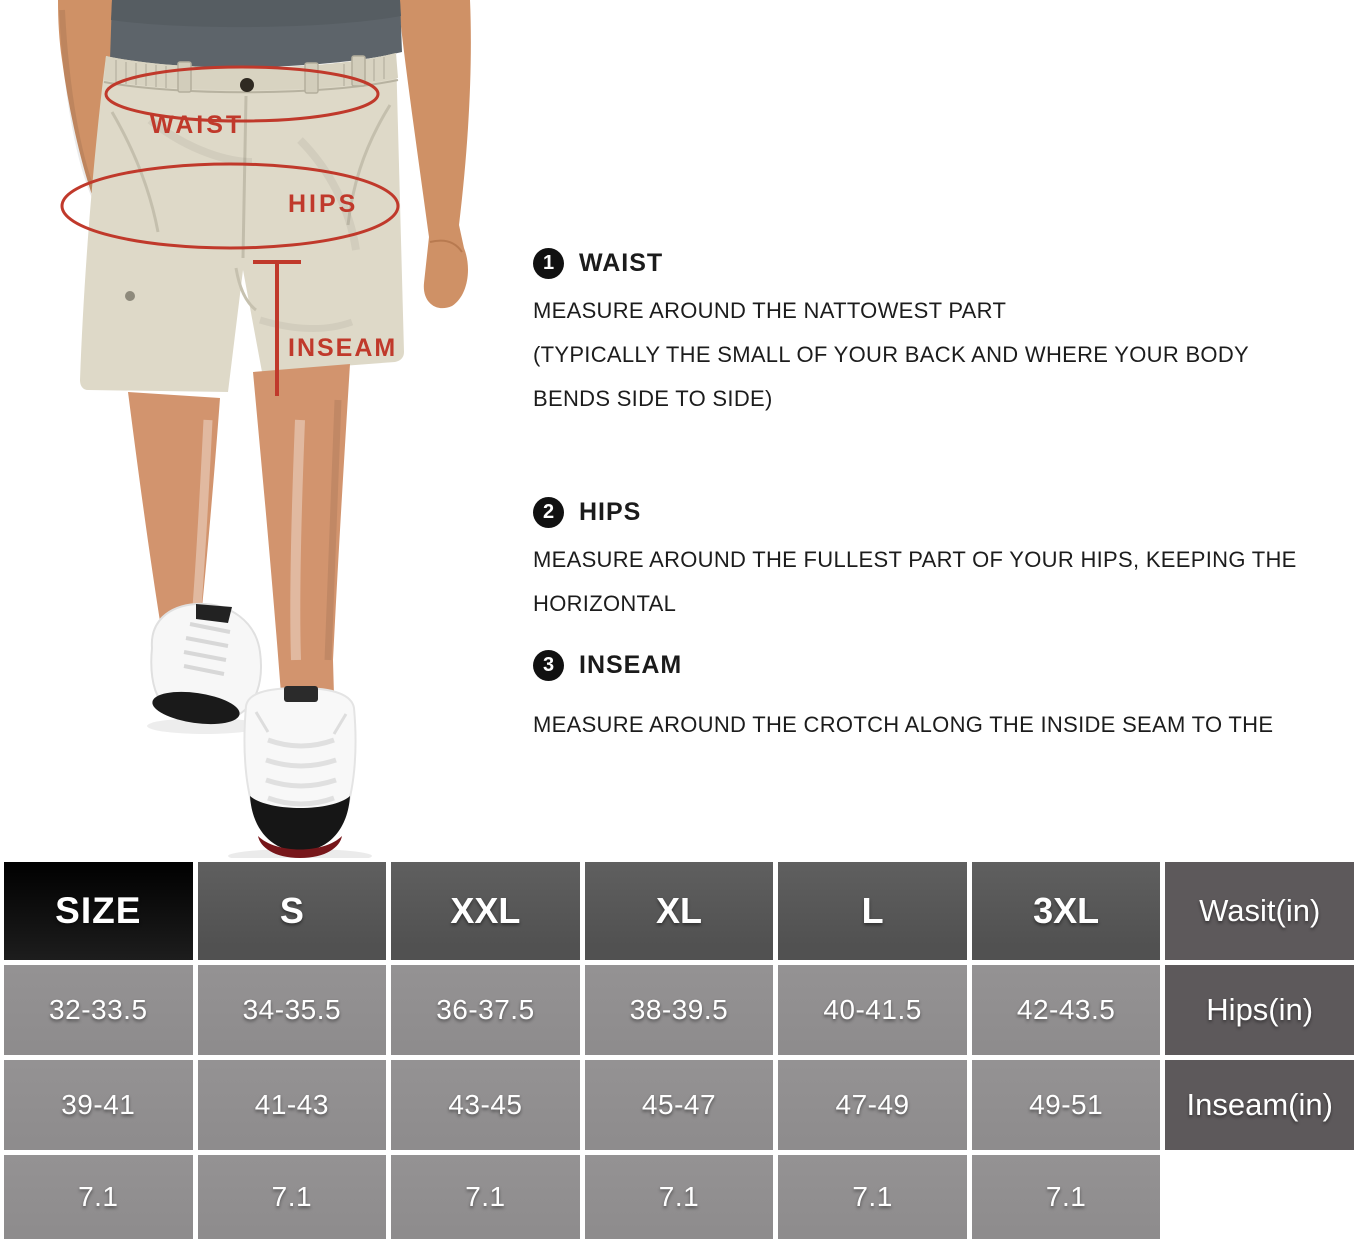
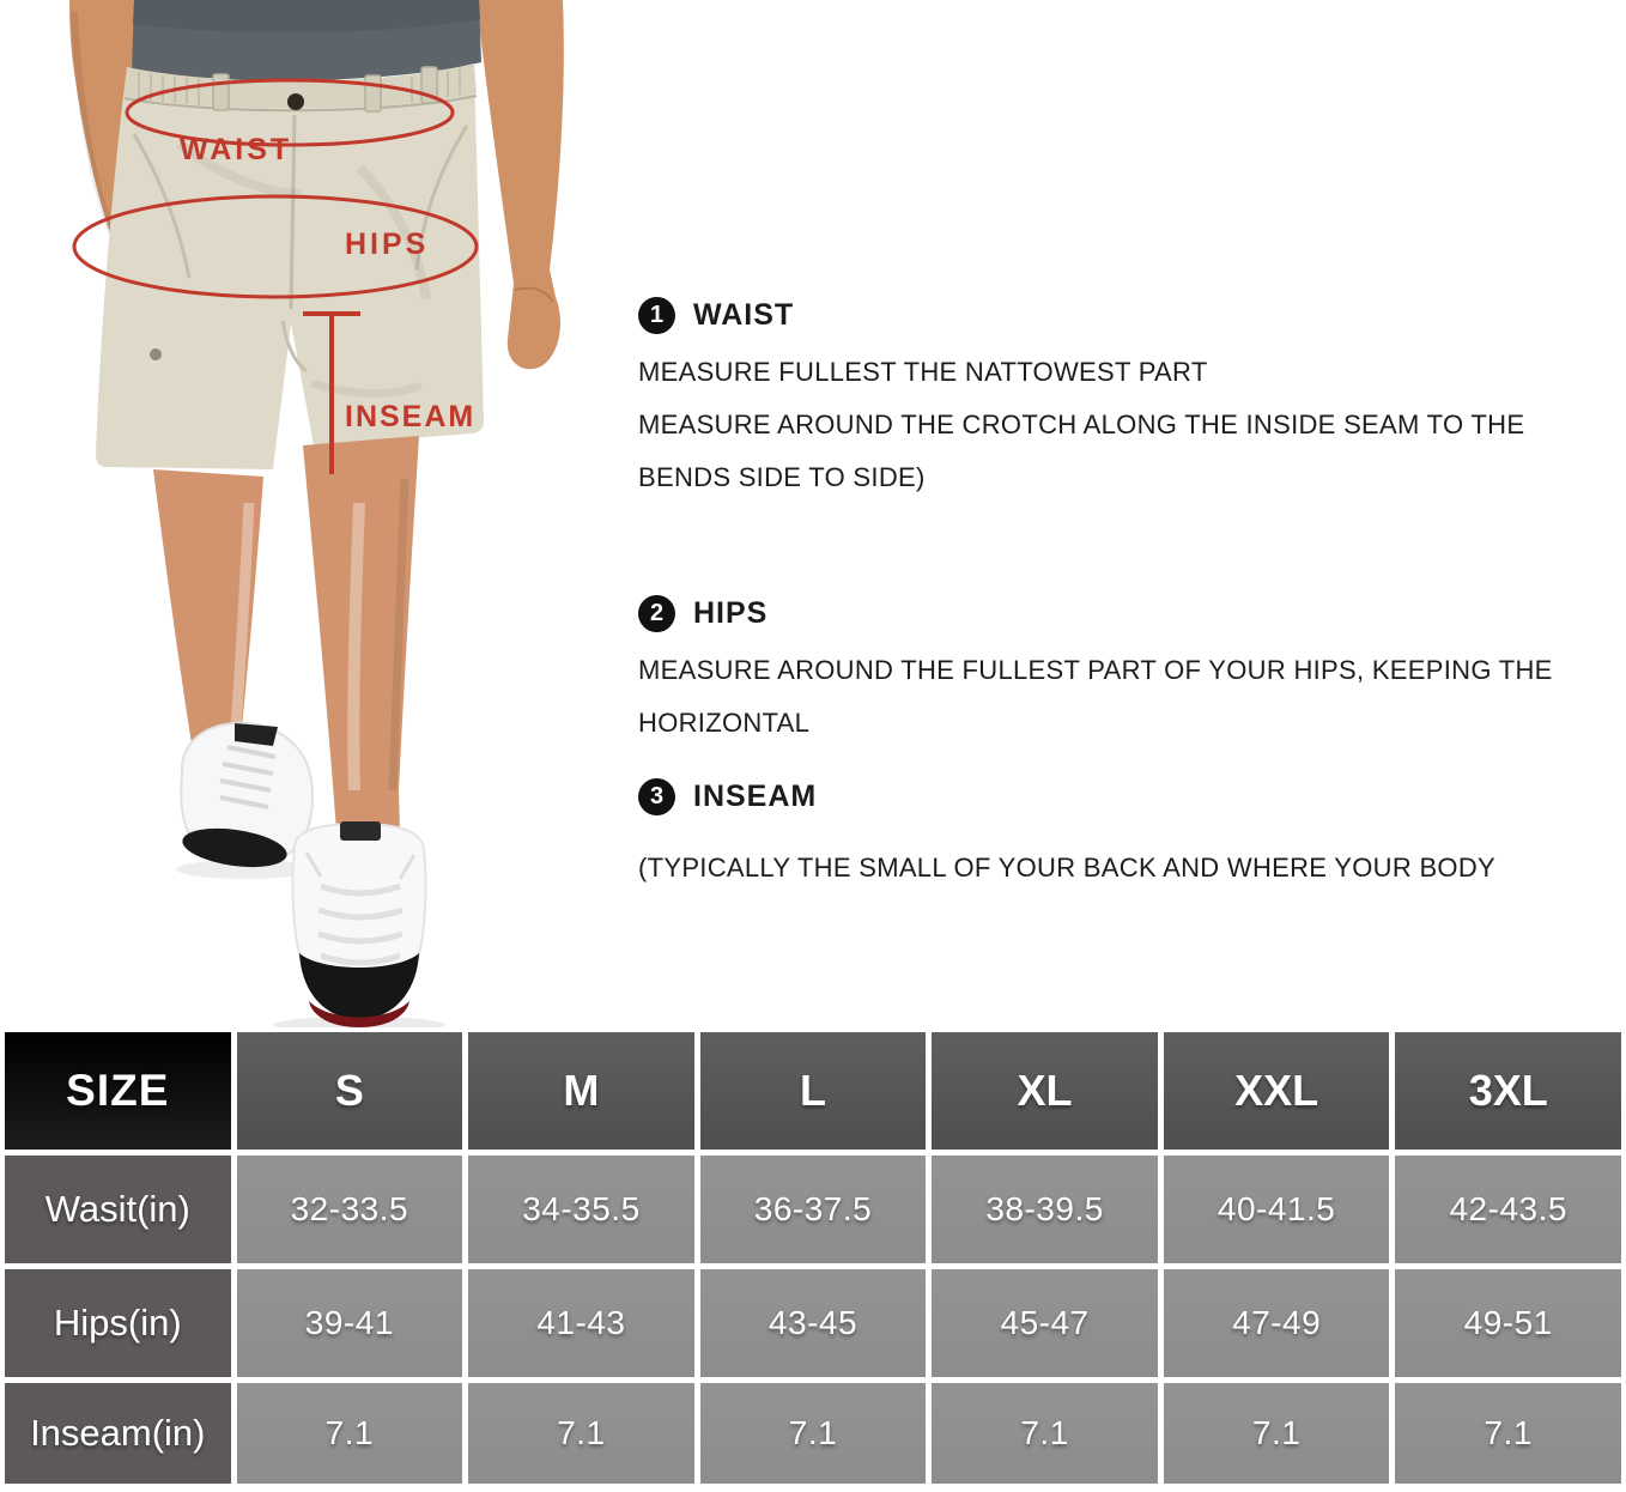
  WAIST
  HIPS
  INSEAM
  1
  WAIST
- MEASURE AROUND THE NATTOWEST PART
+ MEASURE FULLEST THE NATTOWEST PART
- (TYPICALLY THE SMALL OF YOUR BACK AND WHERE YOUR BODY
+ MEASURE AROUND THE CROTCH ALONG THE INSIDE SEAM TO THE
  BENDS SIDE TO SIDE)
  2
  HIPS
  MEASURE AROUND THE FULLEST PART OF YOUR HIPS, KEEPING THE
  HORIZONTAL
  3
  INSEAM
- MEASURE AROUND THE CROTCH ALONG THE INSIDE SEAM TO THE
+ (TYPICALLY THE SMALL OF YOUR BACK AND WHERE YOUR BODY
  SIZE
  S
+ M
- XXL
+ L
  XL
- L
+ XXL
  3XL
  Wasit(in)
  32-33.5
  34-35.5
  36-37.5
  38-39.5
  40-41.5
  42-43.5
  Hips(in)
  39-41
  41-43
  43-45
  45-47
  47-49
  49-51
  Inseam(in)
  7.1
  7.1
  7.1
  7.1
  7.1
  7.1
